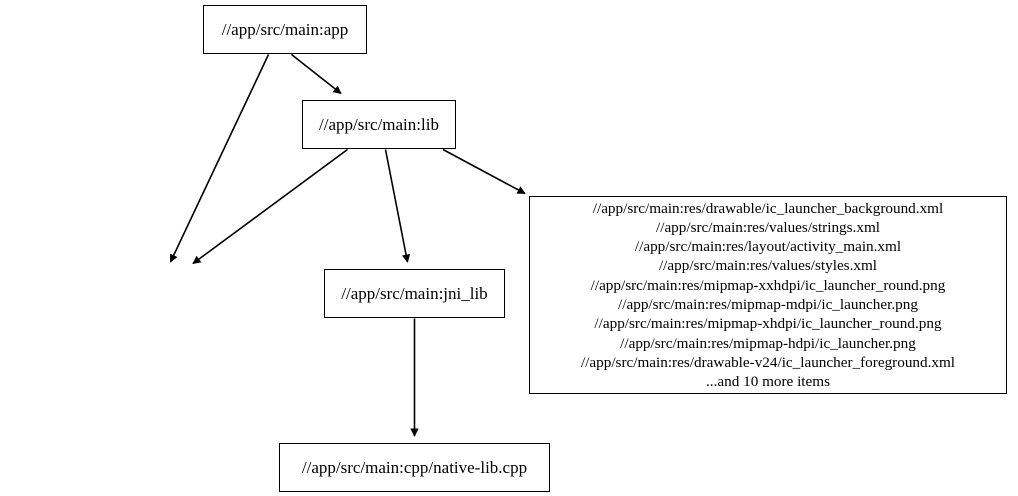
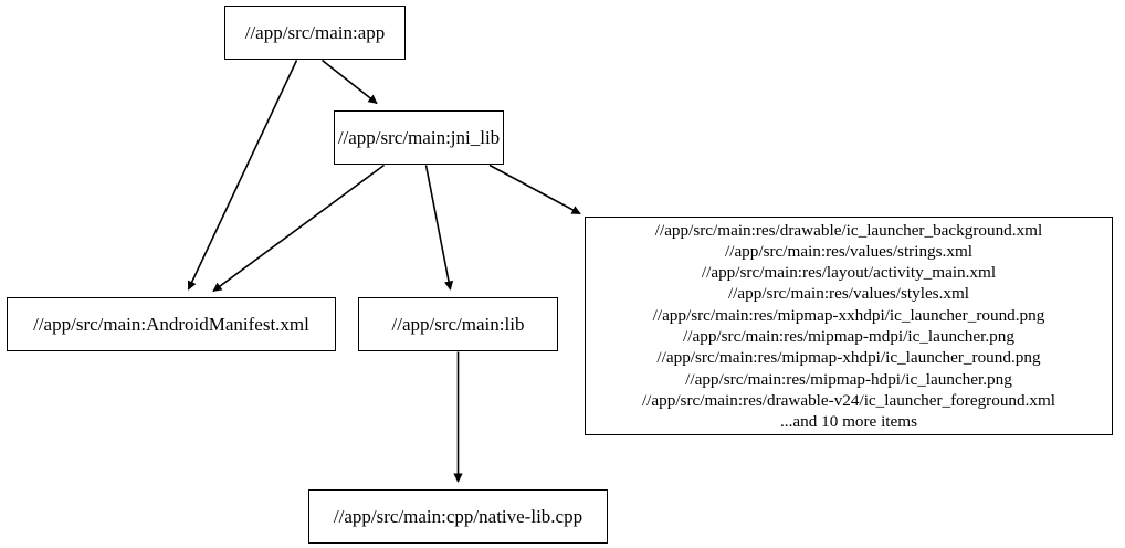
  //app/src/main:app
- //app/src/main:lib
+ //app/src/main:jni_lib
+ //app/src/main:AndroidManifest.xml
- //app/src/main:jni_lib
+ //app/src/main:lib
  //app/src/main:cpp/native-lib.cpp
  //app/src/main:res/drawable/ic_launcher_background.xml
  //app/src/main:res/values/strings.xml
  //app/src/main:res/layout/activity_main.xml
  //app/src/main:res/values/styles.xml
  //app/src/main:res/mipmap-xxhdpi/ic_launcher_round.png
  //app/src/main:res/mipmap-mdpi/ic_launcher.png
  //app/src/main:res/mipmap-xhdpi/ic_launcher_round.png
  //app/src/main:res/mipmap-hdpi/ic_launcher.png
  //app/src/main:res/drawable-v24/ic_launcher_foreground.xml
  ...and 10 more items
